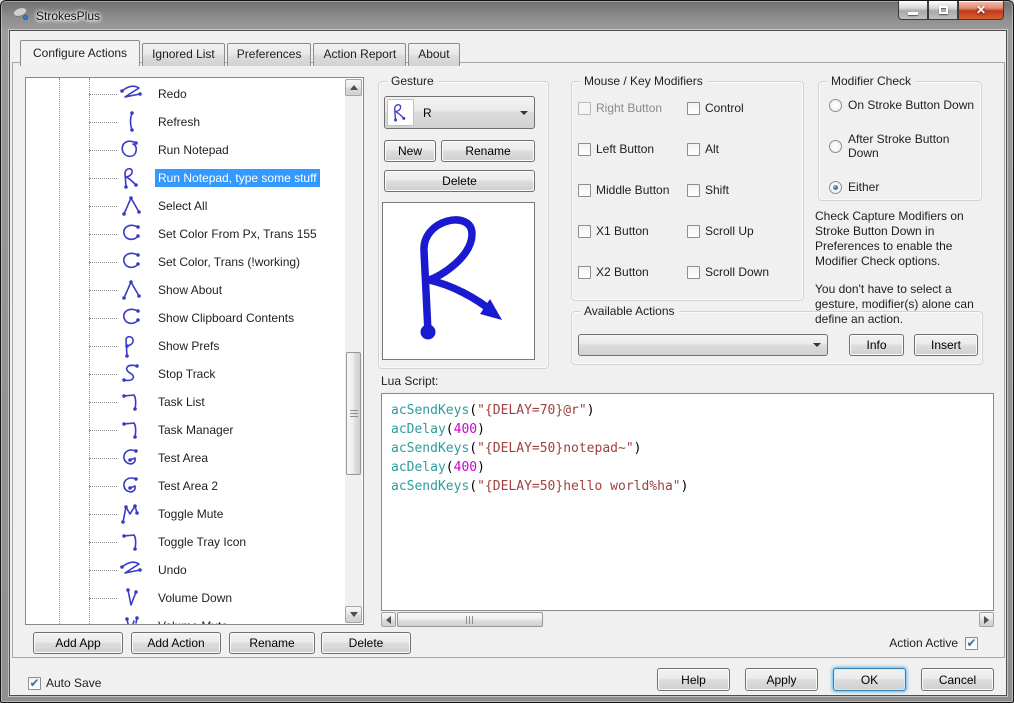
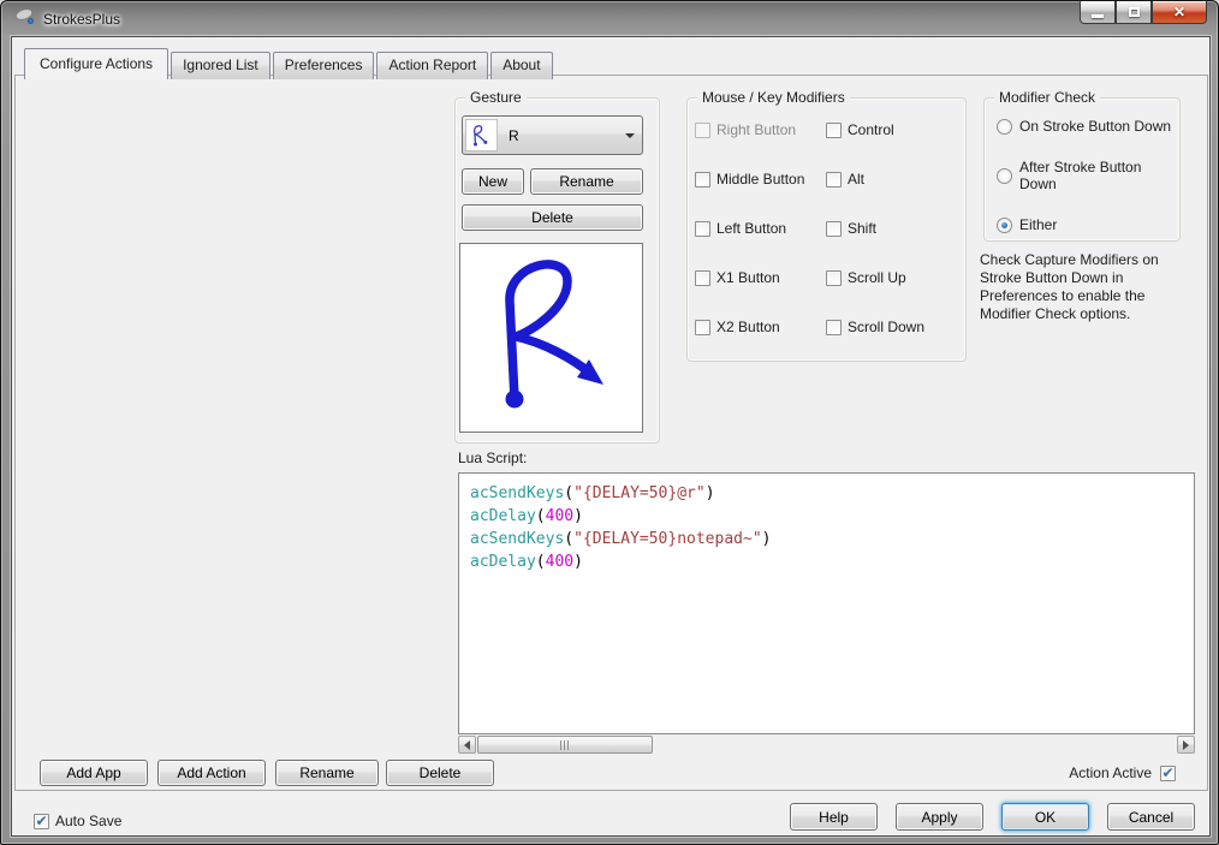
  StrokesPlus
  ✕
  Configure Actions
  Ignored List
  Preferences
  Action Report
  About
- Redo
- Refresh
- Run Notepad
- Run Notepad, type some stuff
- Select All
- Set Color From Px, Trans 155
- Set Color, Trans (!working)
- Show About
- Show Clipboard Contents
- Show Prefs
- Stop Track
- Task List
- Task Manager
- Test Area
- Test Area 2
- Toggle Mute
- Toggle Tray Icon
- Undo
- Volume Down
  Add App
  Add Action
  Rename
  Delete
  Gesture
  R
  New
  Rename
  Delete
  Mouse / Key Modifiers
  Right Button
  Control
- Left Button
+ Middle Button
  Alt
- Middle Button
+ Left Button
  Shift
  X1 Button
  Scroll Up
  X2 Button
  Scroll Down
  Modifier Check
  On Stroke Button Down
  After Stroke Button Down
  Either
  Check Capture Modifiers on Stroke Button Down in Preferences to enable the Modifier Check options.
- You don't have to select a gesture, modifier(s) alone can define an action.
- Available Actions
- Info
- Insert
  Lua Script:
- acSendKeys("{DELAY=70}@r")
+ acSendKeys("{DELAY=50}@r")
  acDelay(400)
  acSendKeys("{DELAY=50}notepad~")
  acDelay(400)
- acSendKeys("{DELAY=50}hello world%ha")
  Action Active
  ✔
  ✔
  Auto Save
  Help
  Apply
  OK
  Cancel
